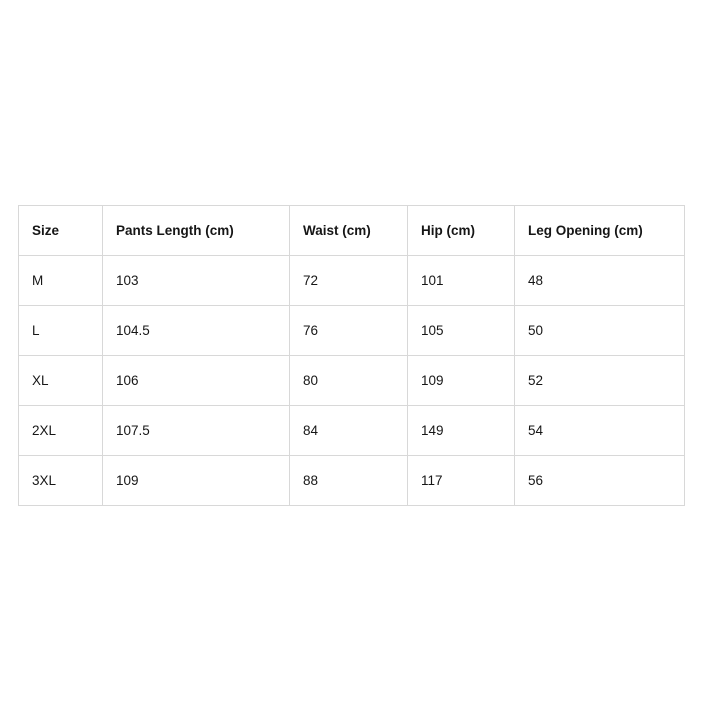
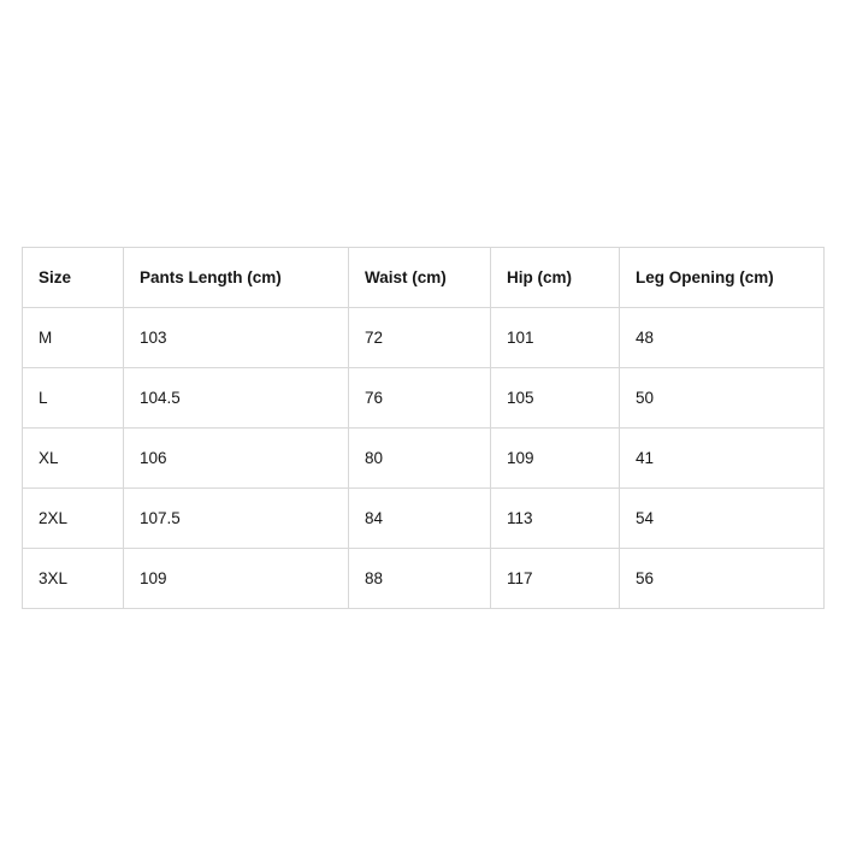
  Size	Pants Length (cm)	Waist (cm)	Hip (cm)	Leg Opening (cm)
  M	103	72	101	48
  L	104.5	76	105	50
- XL	106	80	109	52
+ XL	106	80	109	41
- 2XL	107.5	84	149	54
+ 2XL	107.5	84	113	54
  3XL	109	88	117	56
